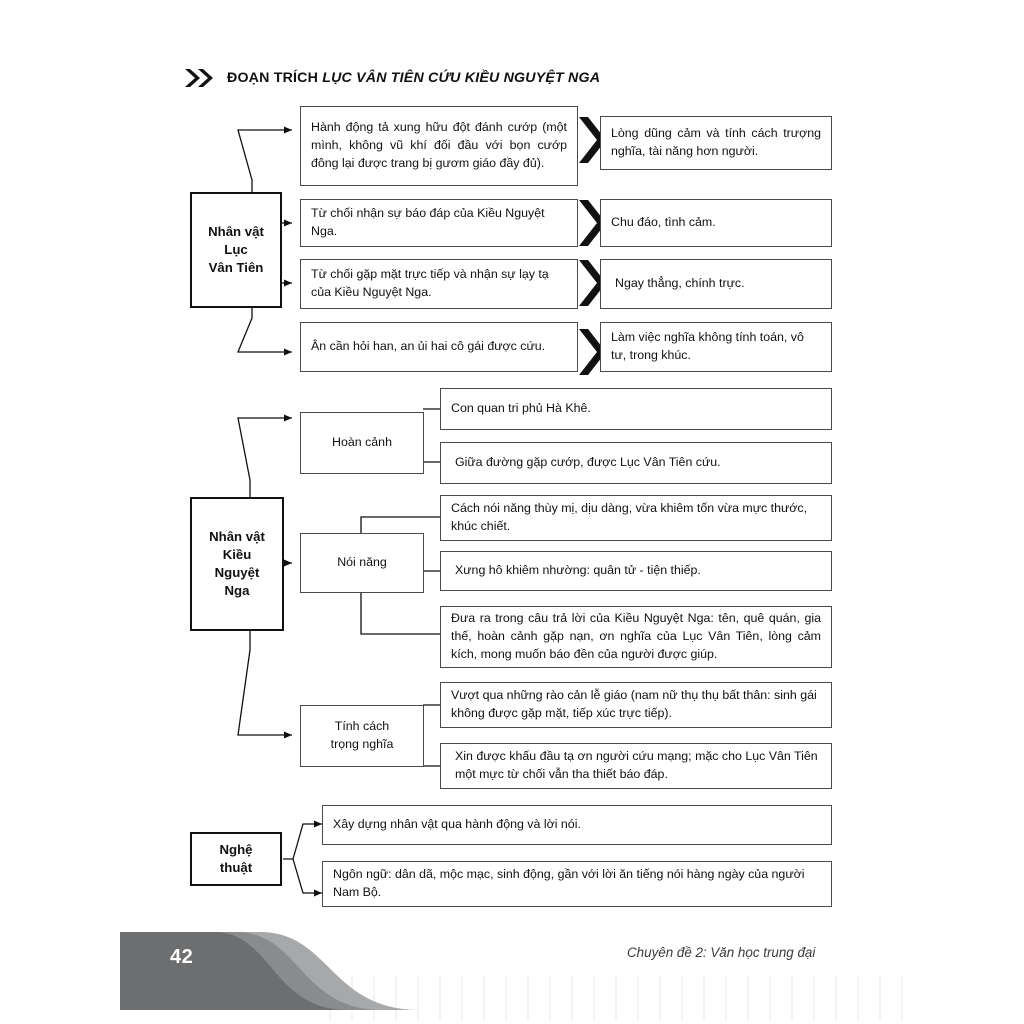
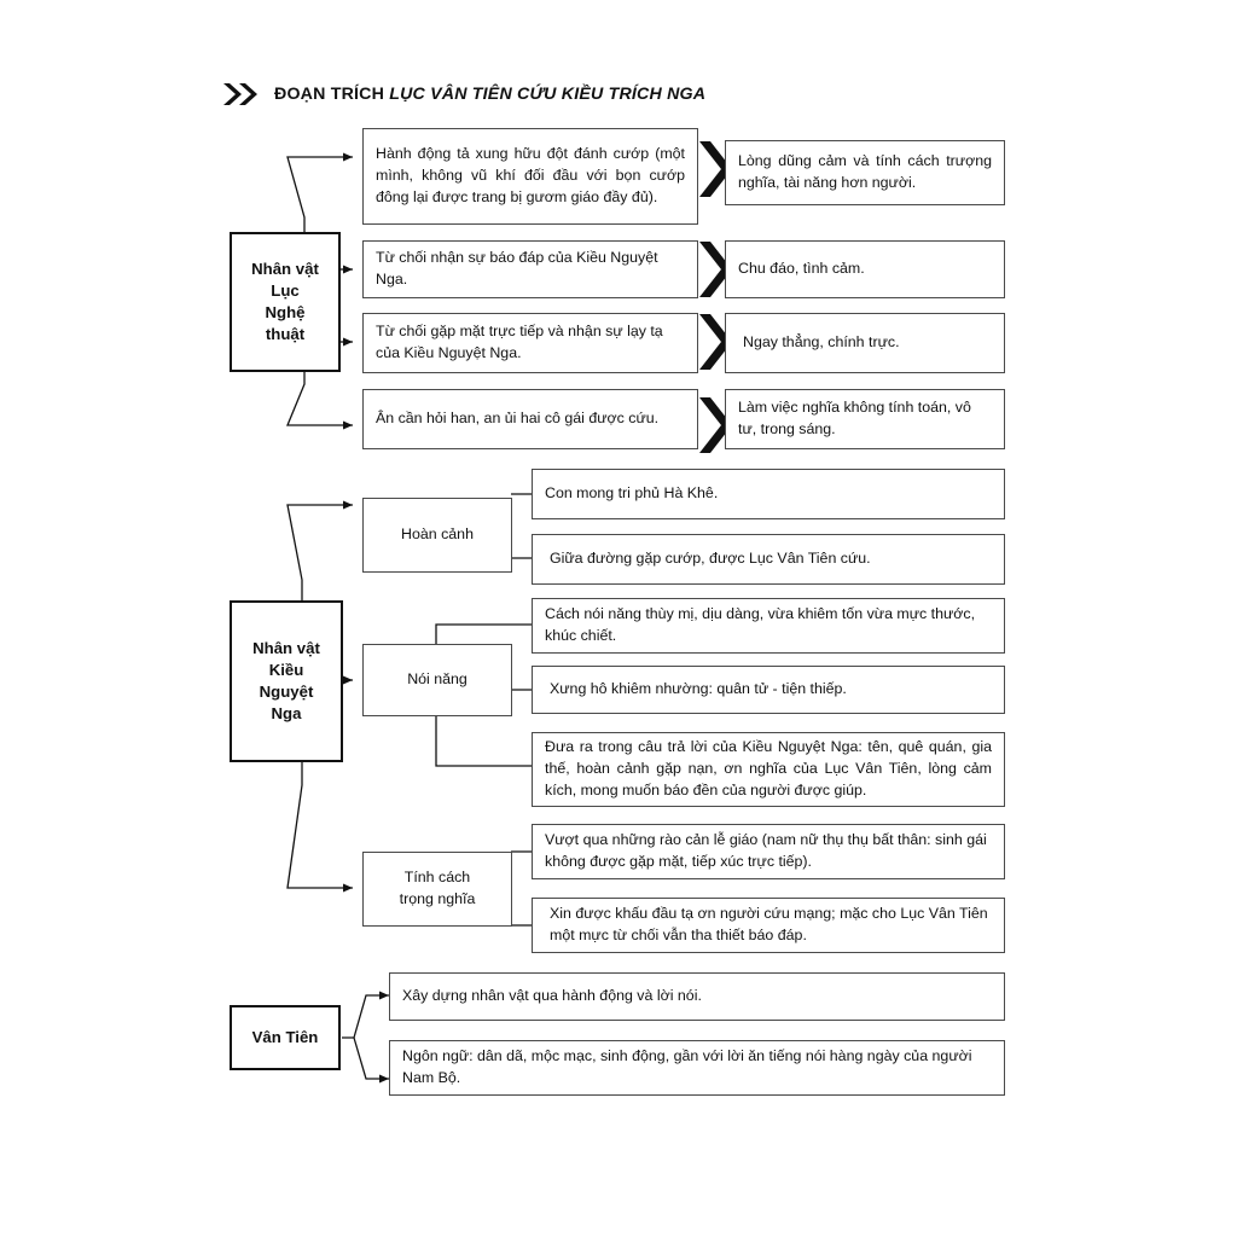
- ĐOẠN TRÍCH LỤC VÂN TIÊN CỨU KIỀU NGUYỆT NGA
+ ĐOẠN TRÍCH LỤC VÂN TIÊN CỨU KIỀU TRÍCH NGA
  Nhân vật
  Lục
- Vân Tiên
+ Nghệ thuật
  Hành động tả xung hữu đột đánh cướp (một mình, không vũ khí đối đầu với bọn cướp đông lại được trang bị gươm giáo đầy đủ).
  Lòng dũng cảm và tính cách trượng nghĩa, tài năng hơn người.
  Từ chối nhận sự báo đáp của Kiều Nguyệt Nga.
  Chu đáo, tình cảm.
  Từ chối gặp mặt trực tiếp và nhận sự lạy tạ của Kiều Nguyệt Nga.
  Ngay thẳng, chính trực.
  Ân cần hỏi han, an ủi hai cô gái được cứu.
- Làm việc nghĩa không tính toán, vô tư, trong khúc.
+ Làm việc nghĩa không tính toán, vô tư, trong sáng.
  Nhân vật
  Kiều
  Nguyệt Nga
  Hoàn cảnh
- Con quan tri phủ Hà Khê.
+ Con mong tri phủ Hà Khê.
  Giữa đường gặp cướp, được Lục Vân Tiên cứu.
  Nói năng
  Cách nói năng thùy mị, dịu dàng, vừa khiêm tốn vừa mực thước, khúc chiết.
  Xưng hô khiêm nhường: quân tử - tiện thiếp.
  Đưa ra trong câu trả lời của Kiều Nguyệt Nga: tên, quê quán, gia thế, hoàn cảnh gặp nạn, ơn nghĩa của Lục Vân Tiên, lòng cảm kích, mong muốn báo đền của người được giúp.
  Tính cách
  trọng nghĩa
  Vượt qua những rào cản lễ giáo (nam nữ thụ thụ bất thân: sinh gái không được gặp mặt, tiếp xúc trực tiếp).
  Xin được khấu đầu tạ ơn người cứu mạng; mặc cho Lục Vân Tiên một mực từ chối vẫn tha thiết báo đáp.
- Nghệ thuật
+ Vân Tiên
  Xây dựng nhân vật qua hành động và lời nói.
  Ngôn ngữ: dân dã, mộc mạc, sinh động, gần với lời ăn tiếng nói hàng ngày của người Nam Bộ.
- 42
- Chuyên đề 2: Văn học trung đại
